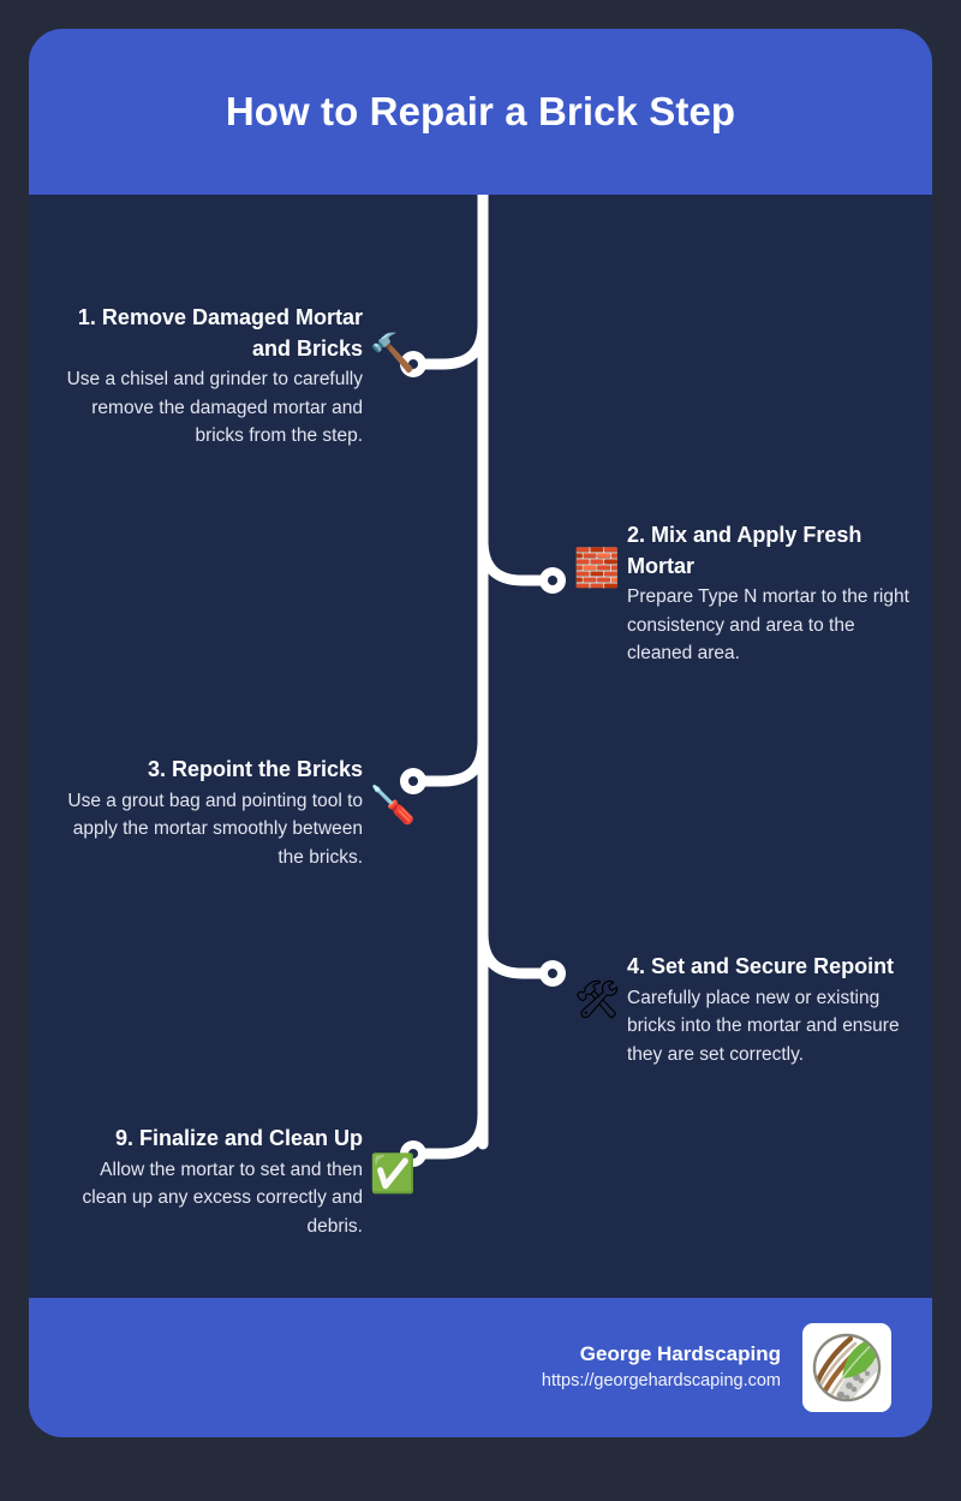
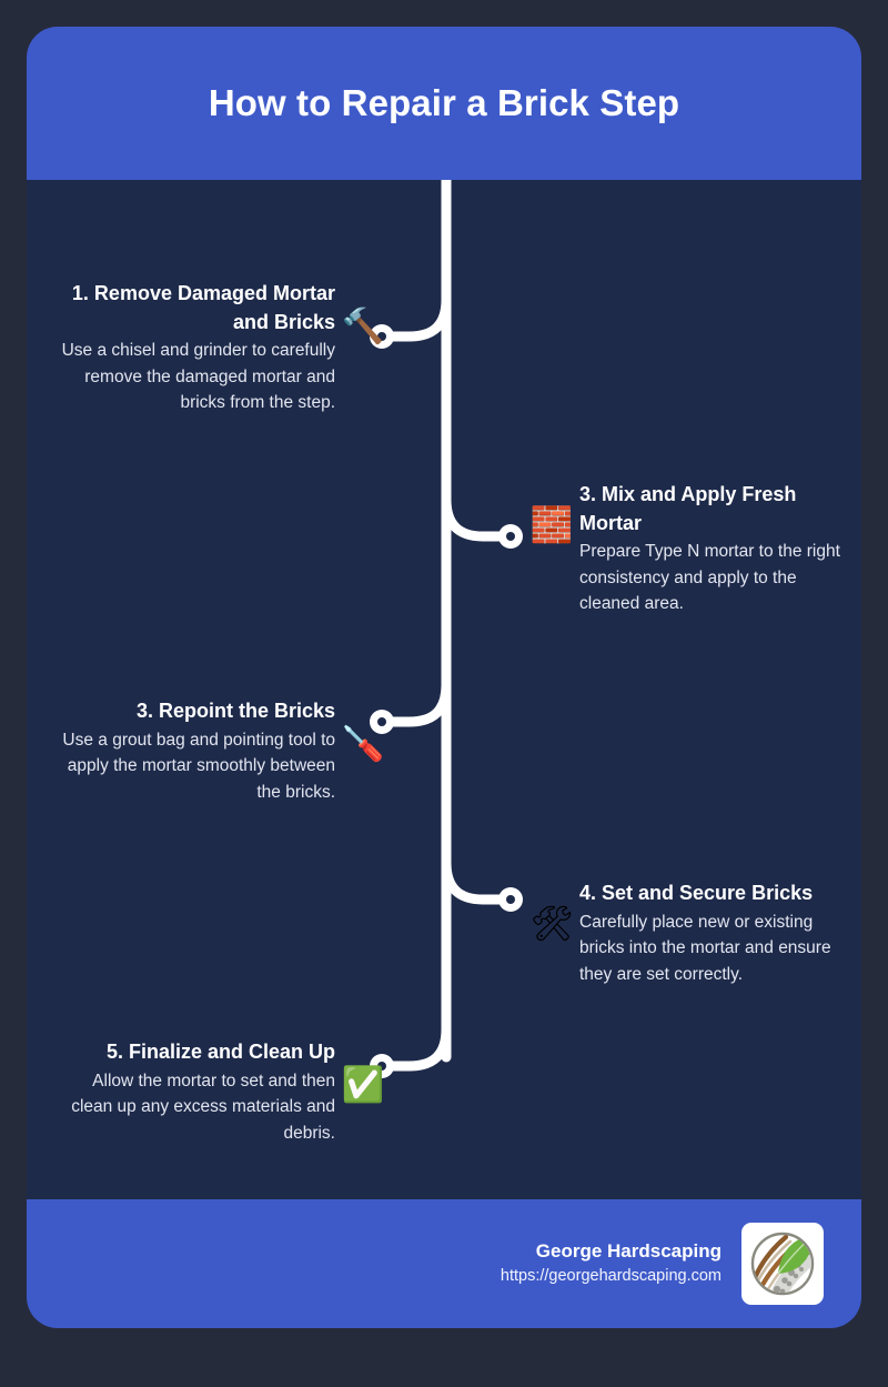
  How to Repair a Brick Step
  1. Remove Damaged Mortar and Bricks
  Use a chisel and grinder to carefully remove the damaged mortar and bricks from the step.
  🔨
  🧱
- 2. Mix and Apply Fresh Mortar
+ 3. Mix and Apply Fresh Mortar
- Prepare Type N mortar to the right consistency and area to the cleaned area.
+ Prepare Type N mortar to the right consistency and apply to the cleaned area.
  3. Repoint the Bricks
  Use a grout bag and pointing tool to apply the mortar smoothly between the bricks.
  🪛
  🛠
- 4. Set and Secure Repoint
+ 4. Set and Secure Bricks
  Carefully place new or existing bricks into the mortar and ensure they are set correctly.
- 9. Finalize and Clean Up
+ 5. Finalize and Clean Up
- Allow the mortar to set and then clean up any excess correctly and debris.
+ Allow the mortar to set and then clean up any excess materials and debris.
  ✅
  George Hardscaping
  https://georgehardscaping.com
